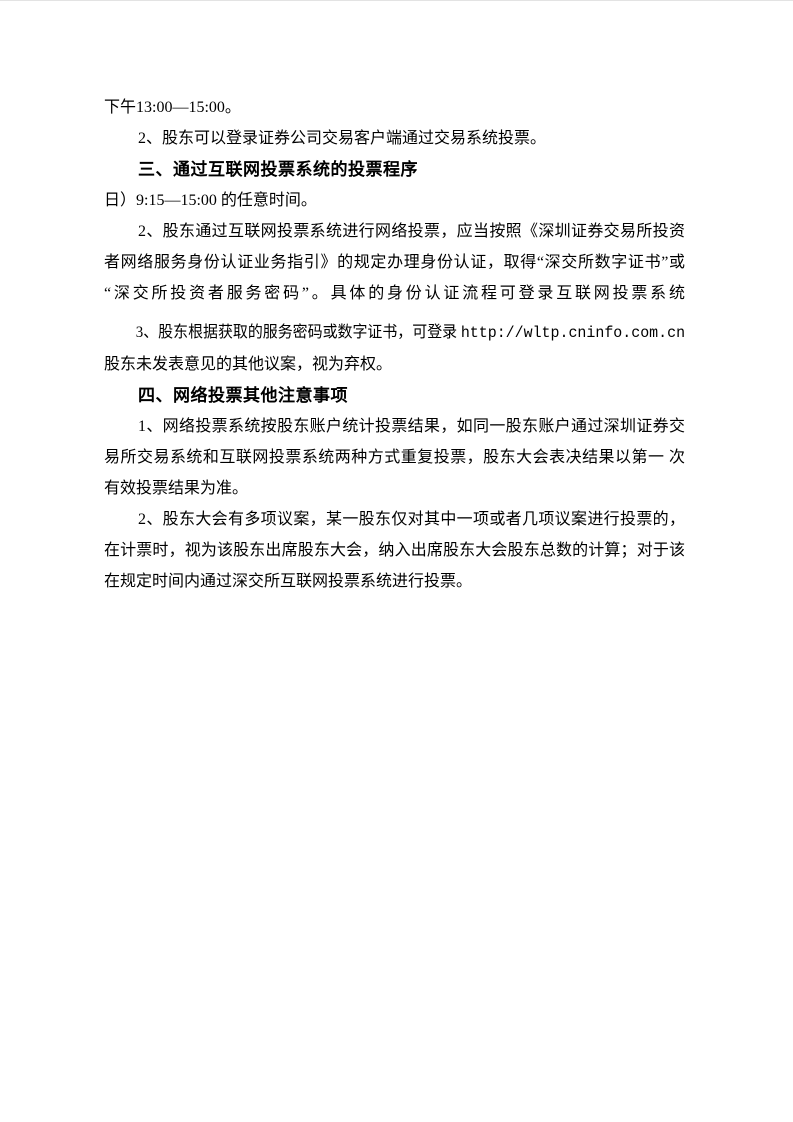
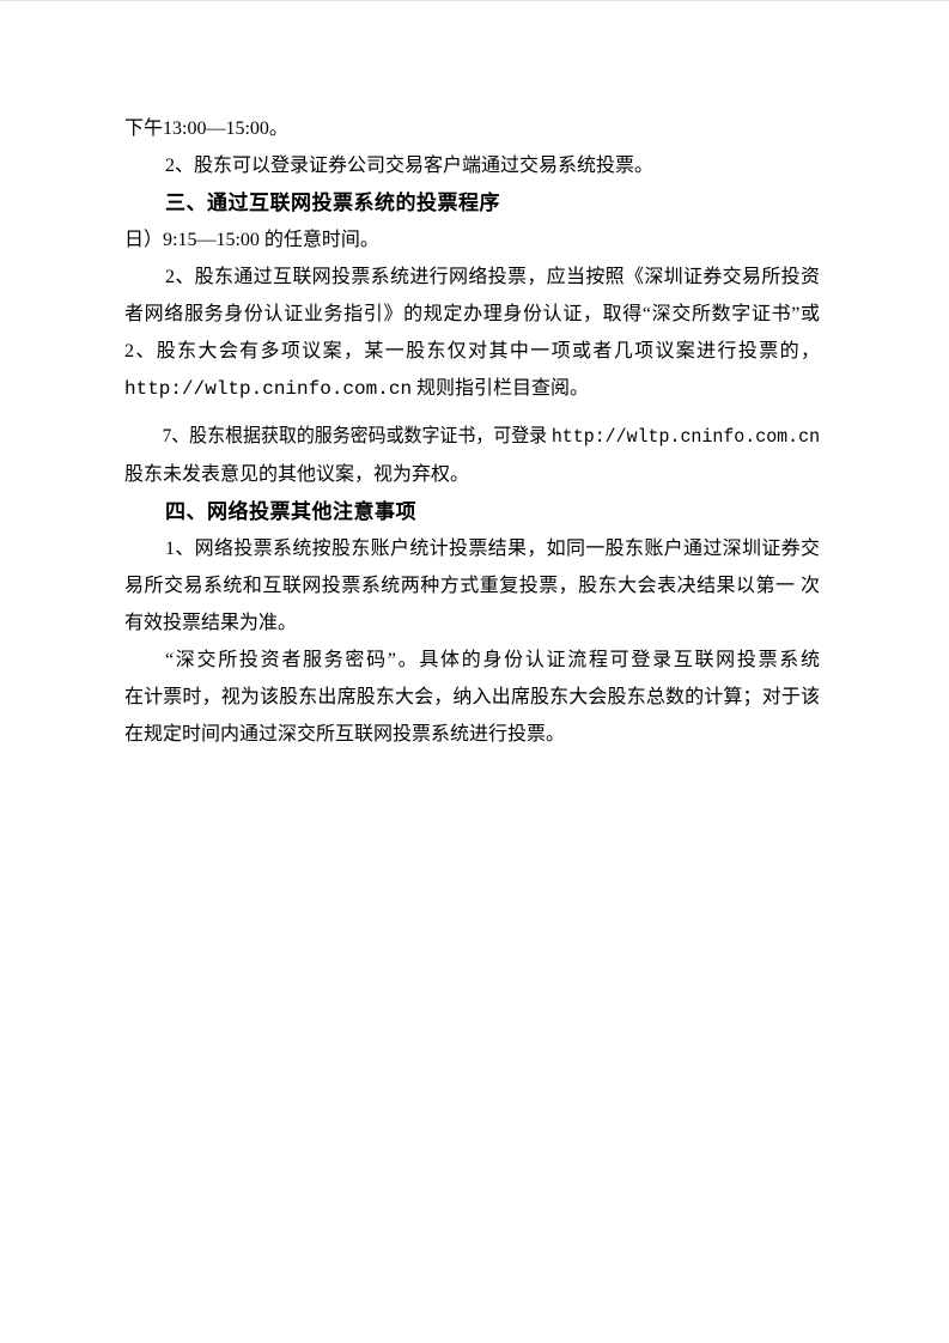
  下午13:00—15:00。
  2、股东可以登录证券公司交易客户端通过交易系统投票。
  三、通过互联网投票系统的投票程序
  日）9:15—15:00 的任意时间。
  2、股东通过互联网投票系统进行网络投票，应当按照《深圳证券交易所投资
  者网络服务身份认证业务指引》的规定办理身份认证，取得“深交所数字证书”或
- “深交所投资者服务密码”。具体的身份认证流程可登录互联网投票系统
+ 2、股东大会有多项议案，某一股东仅对其中一项或者几项议案进行投票的，
+ http://wltp.cninfo.com.cn 规则指引栏目查阅。
- 3、股东根据获取的服务密码或数字证书，可登录 http://wltp.cninfo.com.cn
+ 7、股东根据获取的服务密码或数字证书，可登录 http://wltp.cninfo.com.cn
  股东未发表意见的其他议案，视为弃权。
  四、网络投票其他注意事项
  1、网络投票系统按股东账户统计投票结果，如同一股东账户通过深圳证券交
  易所交易系统和互联网投票系统两种方式重复投票，股东大会表决结果以第一 次
  有效投票结果为准。
- 2、股东大会有多项议案，某一股东仅对其中一项或者几项议案进行投票的，
+ “深交所投资者服务密码”。具体的身份认证流程可登录互联网投票系统
  在计票时，视为该股东出席股东大会，纳入出席股东大会股东总数的计算；对于该
  在规定时间内通过深交所互联网投票系统进行投票。
